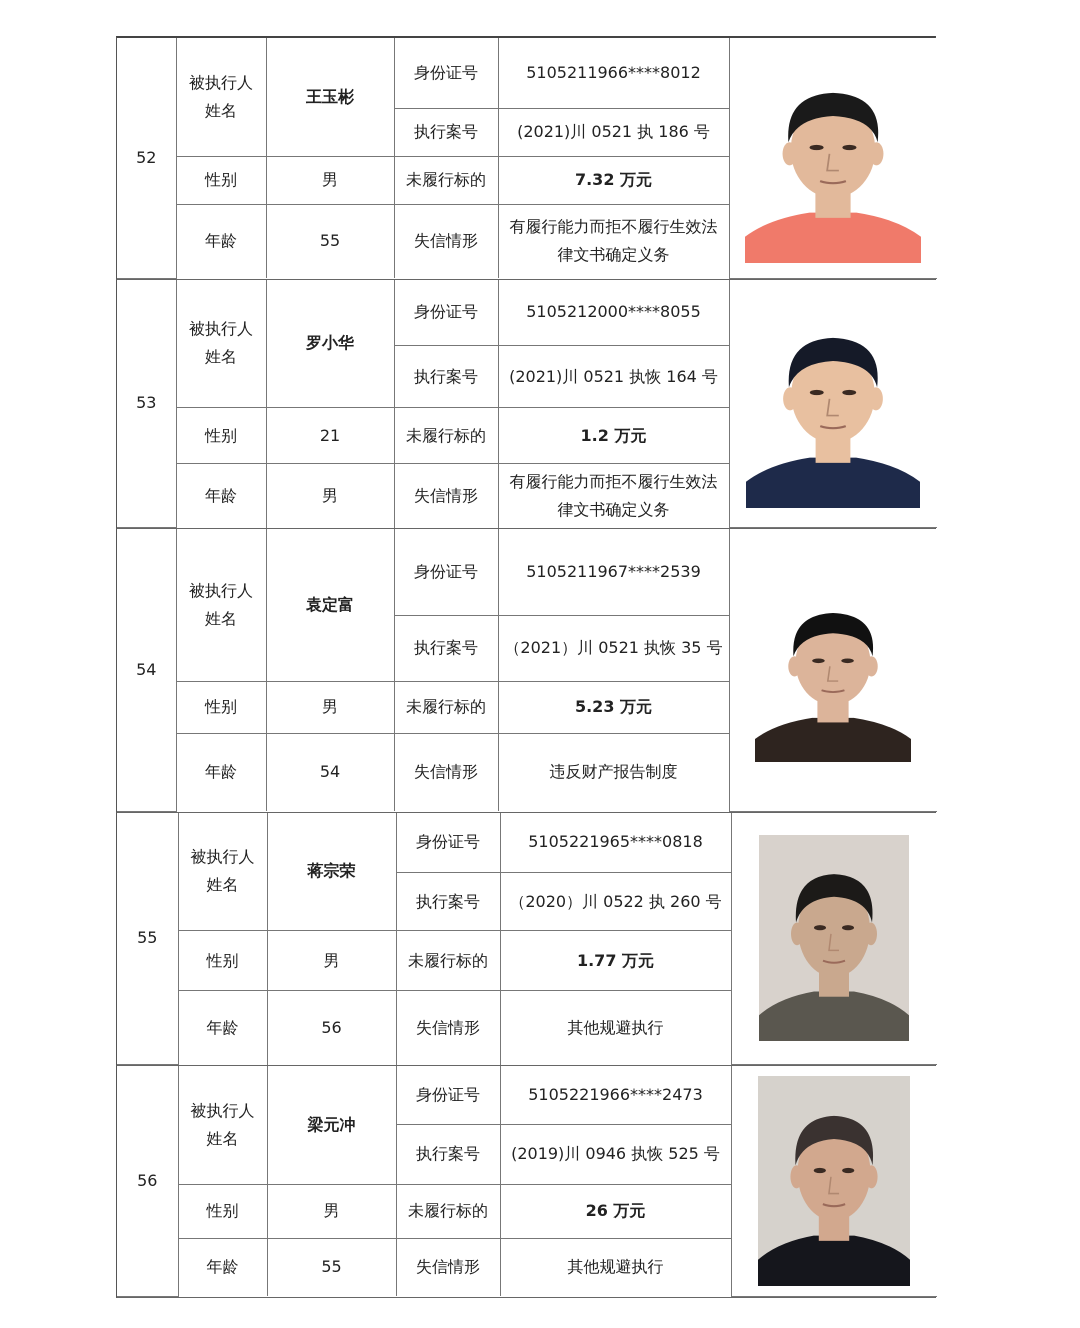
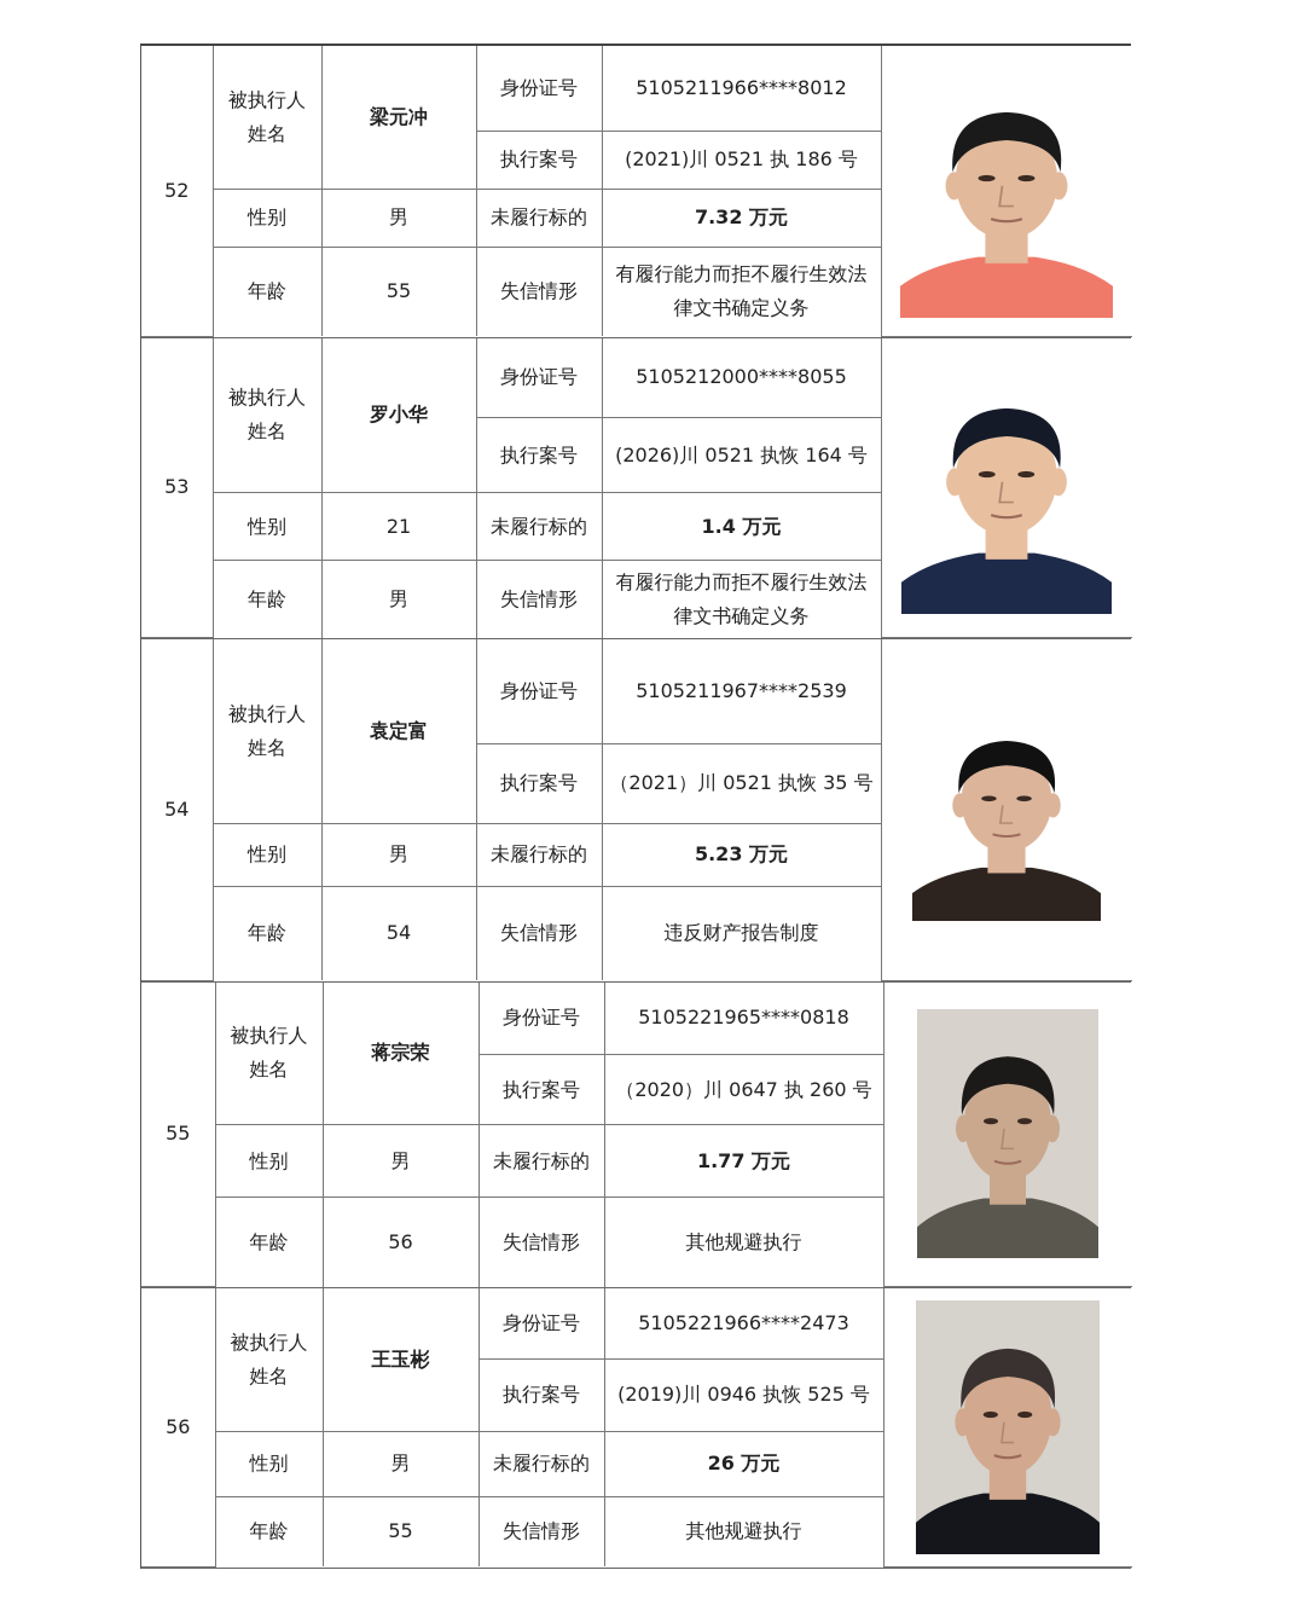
- 52	被执行人 姓名	王玉彬	身份证号	5105211966****8012
+ 52	被执行人 姓名	梁元冲	身份证号	5105211966****8012
  执行案号	(2021)川 0521 执 186 号
  性别	男	未履行标的	7.32 万元
  年龄	55	失信情形	有履行能力而拒不履行生效法律文书确定义务
  53	被执行人 姓名	罗小华	身份证号	5105212000****8055
- 执行案号	(2021)川 0521 执恢 164 号
+ 执行案号	(2026)川 0521 执恢 164 号
- 性别	21	未履行标的	1.2 万元
+ 性别	21	未履行标的	1.4 万元
  年龄	男	失信情形	有履行能力而拒不履行生效法律文书确定义务
  54	被执行人 姓名	袁定富	身份证号	5105211967****2539
  执行案号	（2021）川 0521 执恢 35 号
  性别	男	未履行标的	5.23 万元
  年龄	54	失信情形	违反财产报告制度
  55	被执行人 姓名	蒋宗荣	身份证号	5105221965****0818
- 执行案号	（2020）川 0522 执 260 号
+ 执行案号	（2020）川 0647 执 260 号
  性别	男	未履行标的	1.77 万元
  年龄	56	失信情形	其他规避执行
- 56	被执行人 姓名	梁元冲	身份证号	5105221966****2473
+ 56	被执行人 姓名	王玉彬	身份证号	5105221966****2473
  执行案号	(2019)川 0946 执恢 525 号
  性别	男	未履行标的	26 万元
  年龄	55	失信情形	其他规避执行
